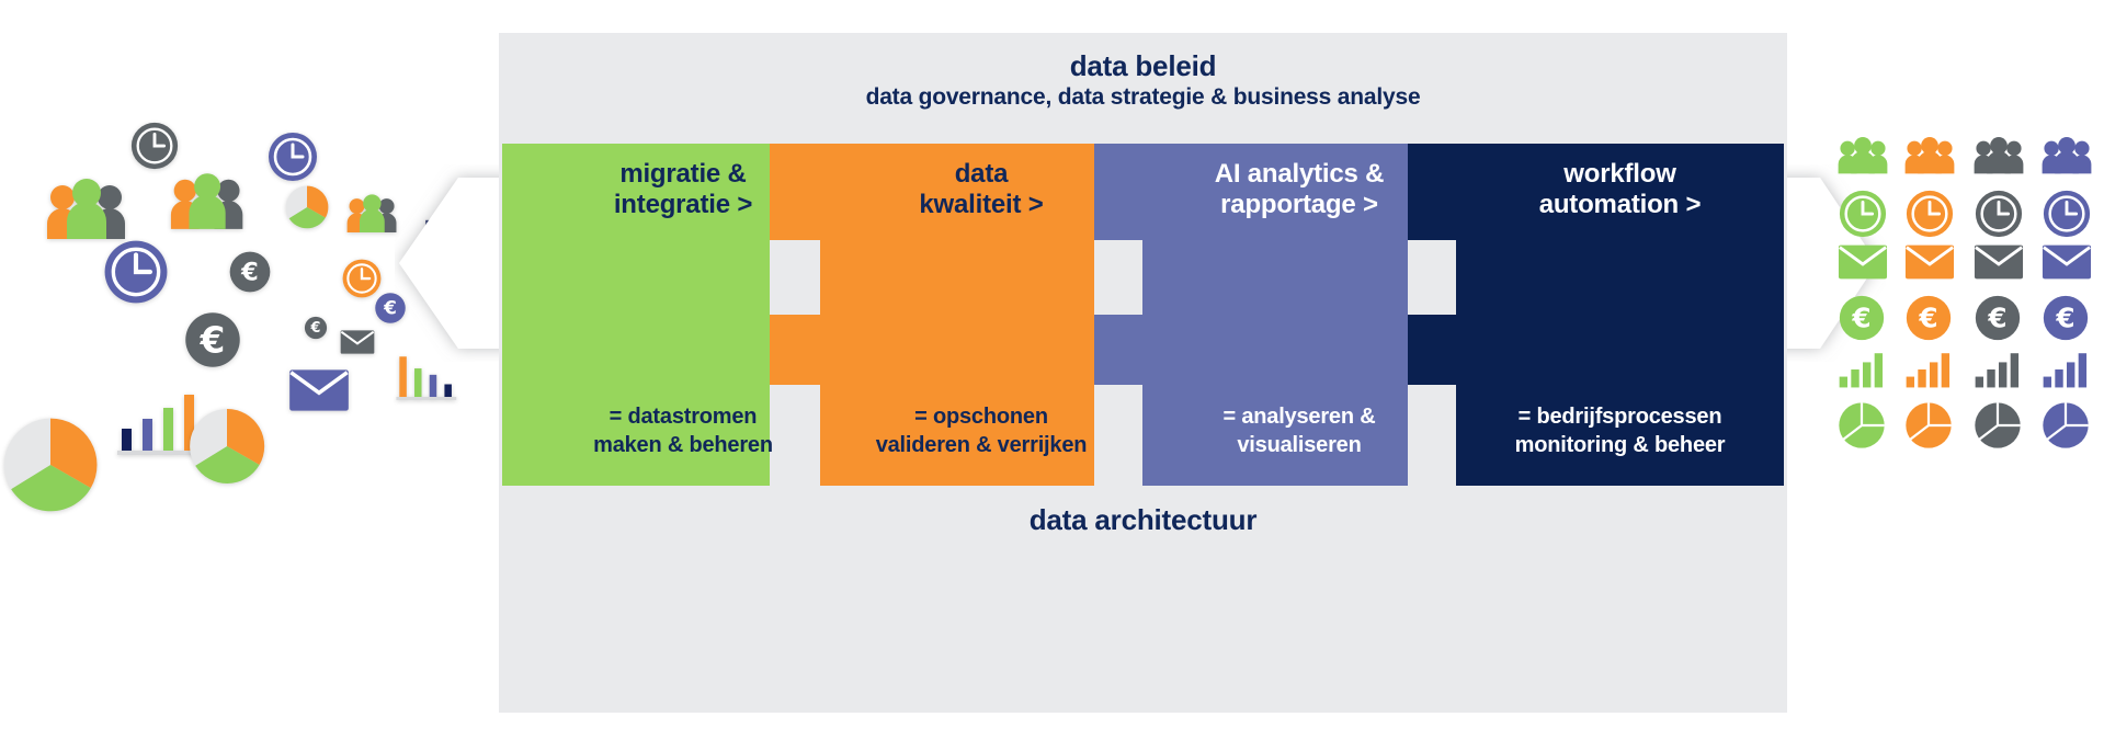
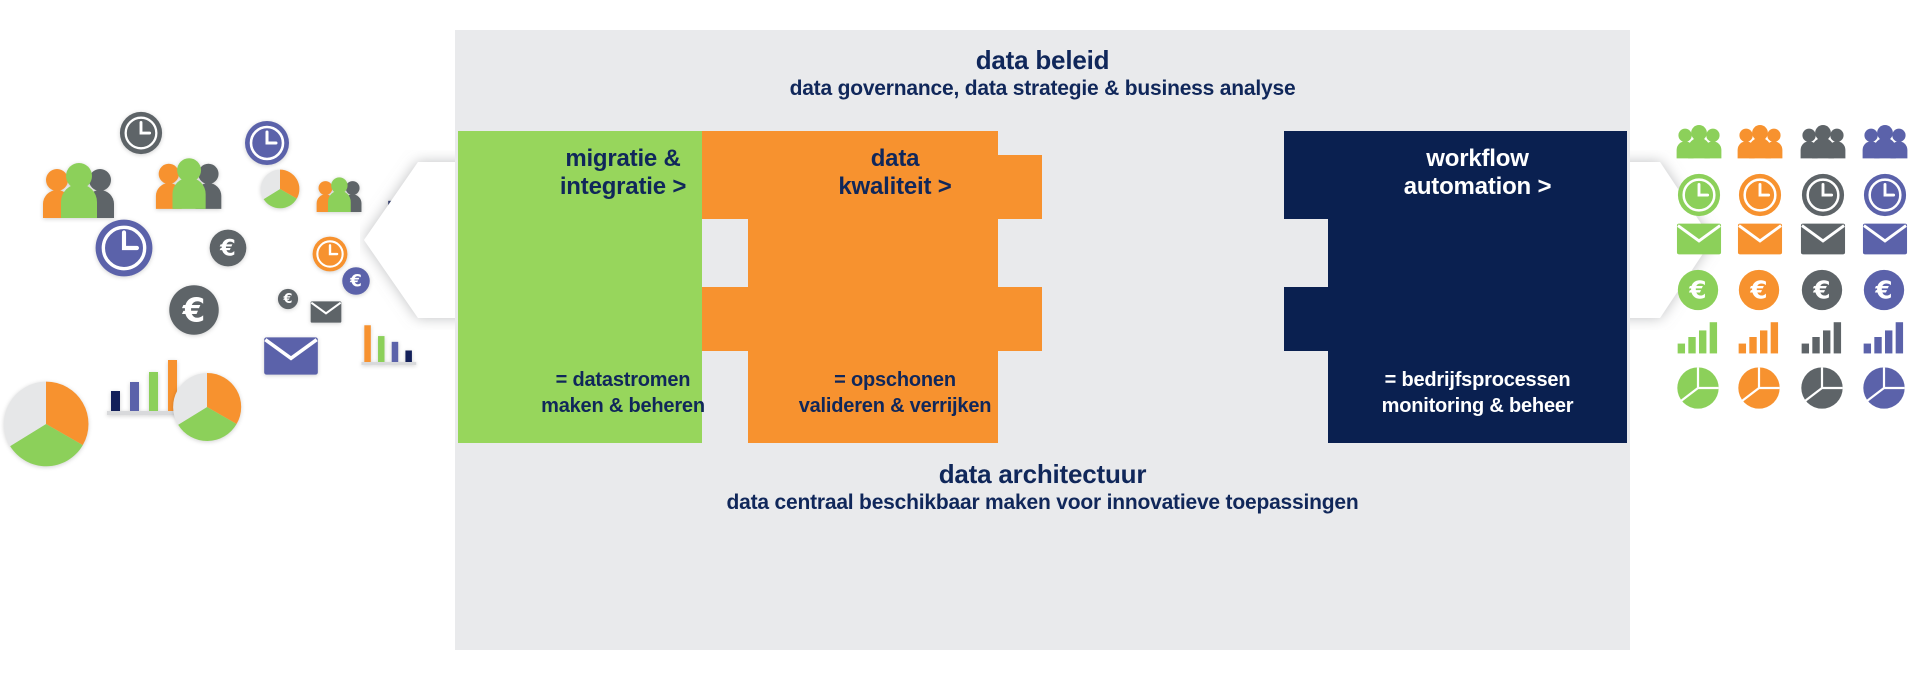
  €
  €
  €
  €
  data beleid
  data governance, data strategie & business analyse
  migratie &
  integratie >
  = datastromen
  maken & beheren
  data
  kwaliteit >
  = opschonen
  valideren & verrijken
- AI analytics &
- rapportage >
- = analyseren &
- visualiseren
  workflow
  automation >
  = bedrijfsprocessen
  monitoring & beheer
  data architectuur
+ data centraal beschikbaar maken voor innovatieve toepassingen
  €
  €
  €
  €
